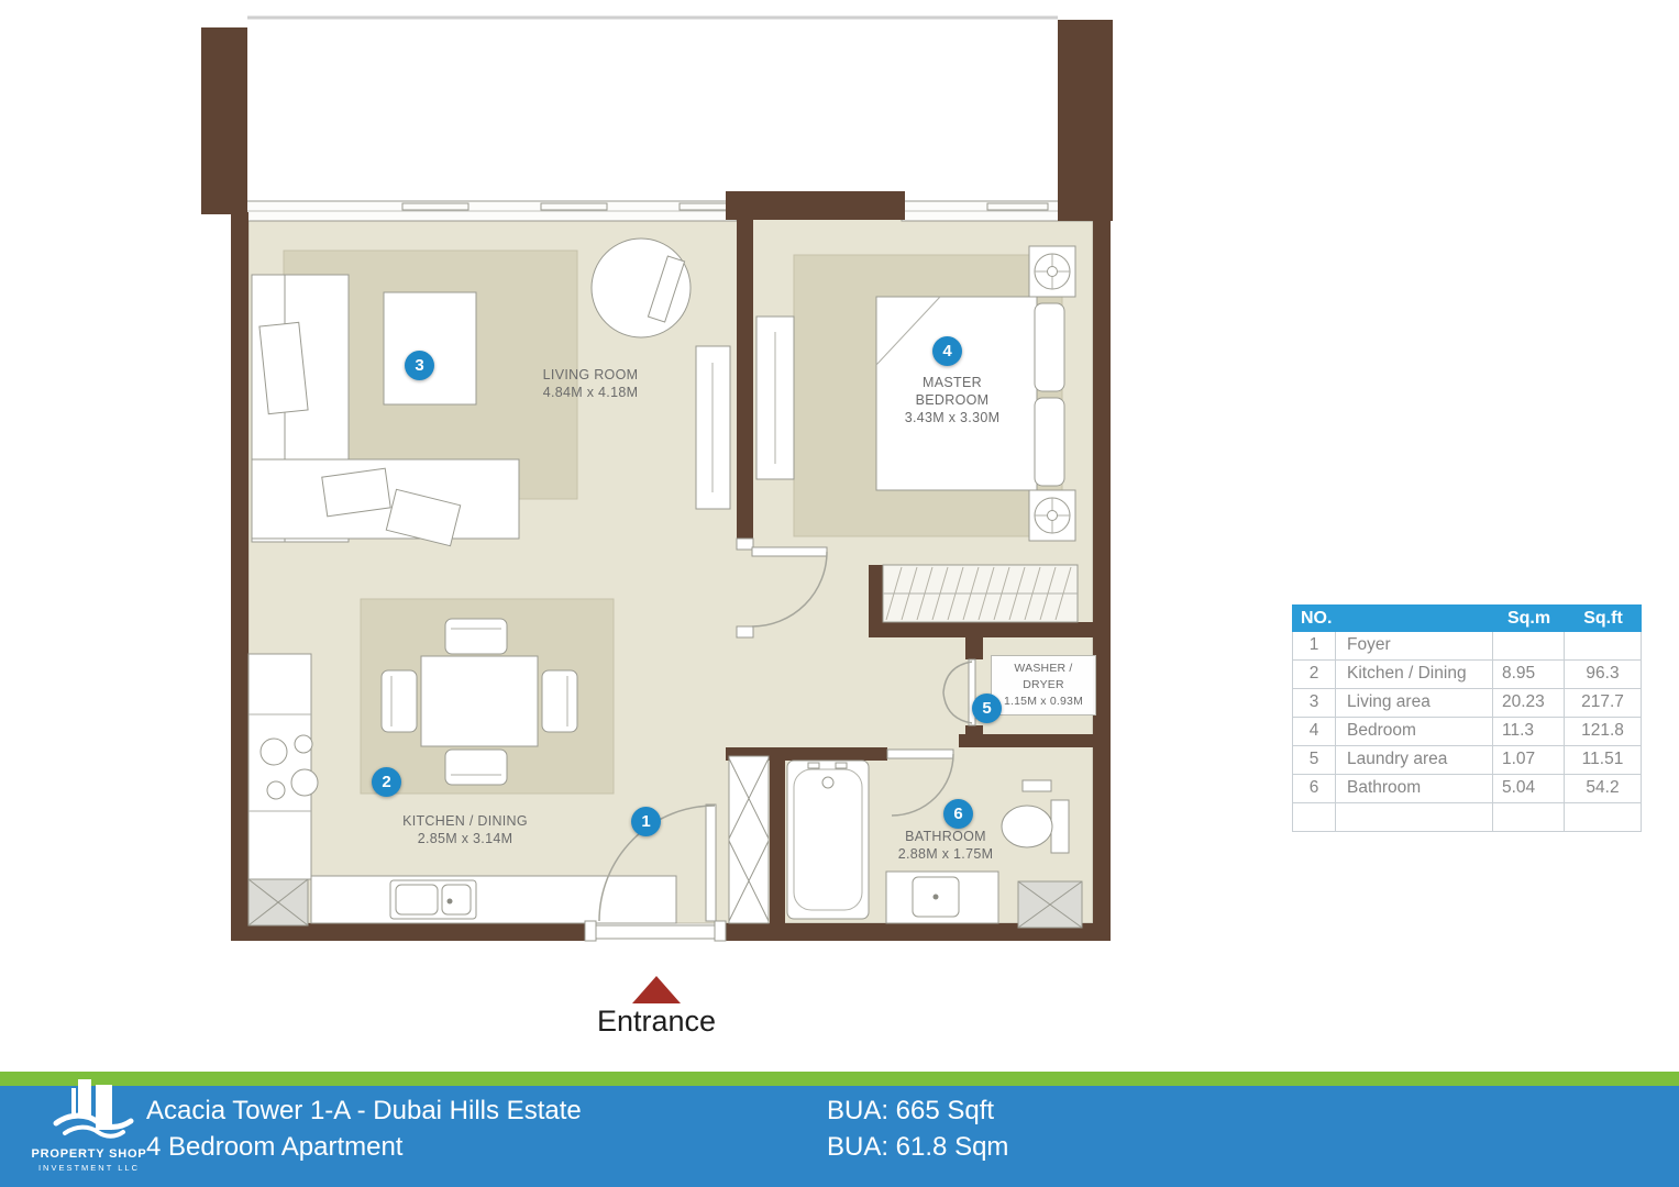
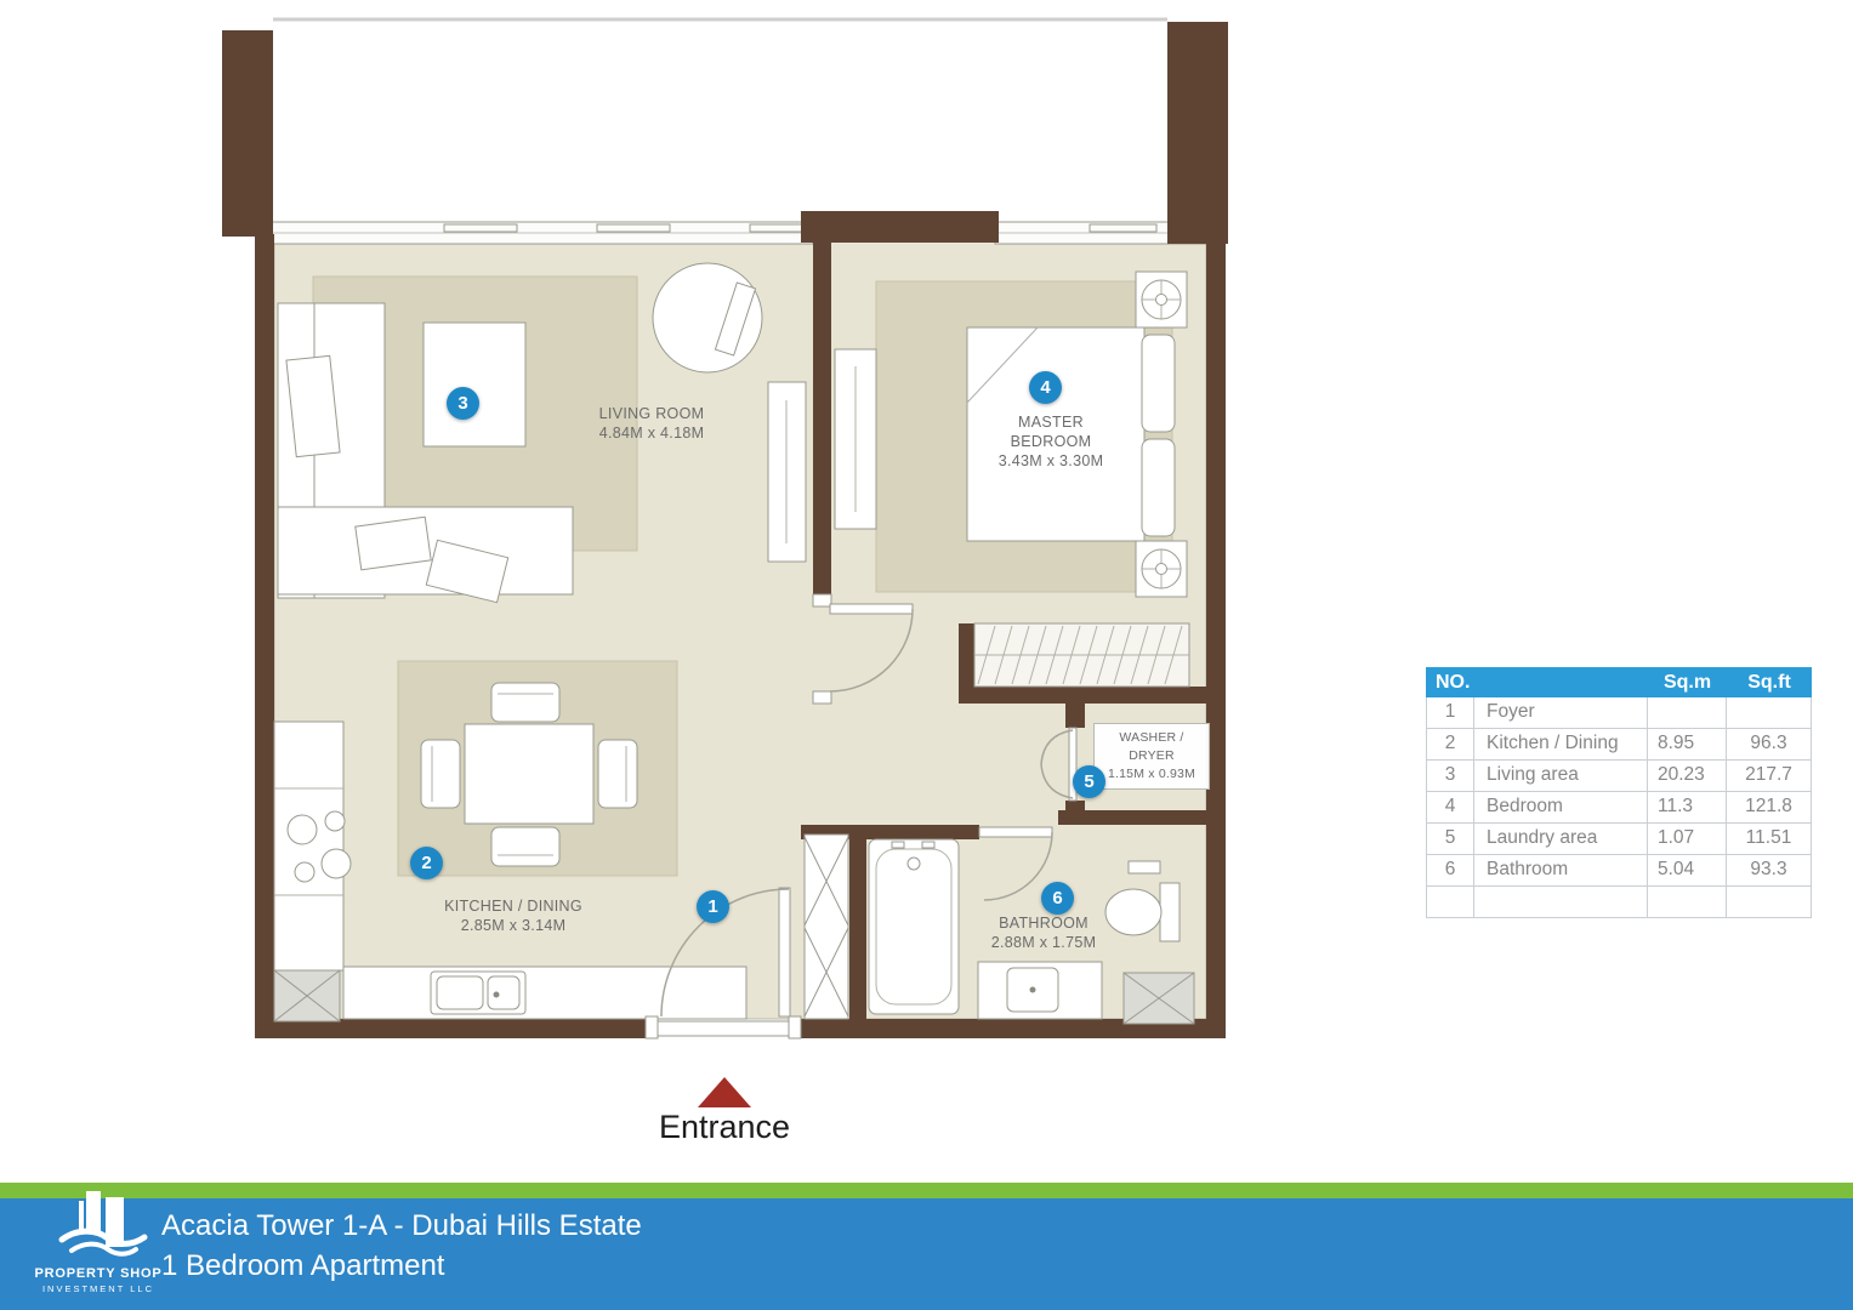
  LIVING ROOM
  4.84M x 4.18M
  MASTER
  BEDROOM
  3.43M x 3.30M
  KITCHEN / DINING
  2.85M x 3.14M
  BATHROOM
  2.88M x 1.75M
  WASHER /
  DRYER
  1.15M x 0.93M
  Entrance
  1
  2
  3
  4
  5
  6
  NO.
  Sq.m
  Sq.ft
  1
  Foyer
  2
  Kitchen / Dining
  8.95
  96.3
  3
  Living area
  20.23
  217.7
  4
  Bedroom
  11.3
  121.8
  5
  Laundry area
  1.07
  11.51
  6
  Bathroom
  5.04
- 54.2
+ 93.3
  PROPERTY SHOP
  INVESTMENT LLC
  Acacia Tower 1-A - Dubai Hills Estate
- 4 Bedroom Apartment
+ 1 Bedroom Apartment
- BUA: 665 Sqft
- BUA: 61.8 Sqm
